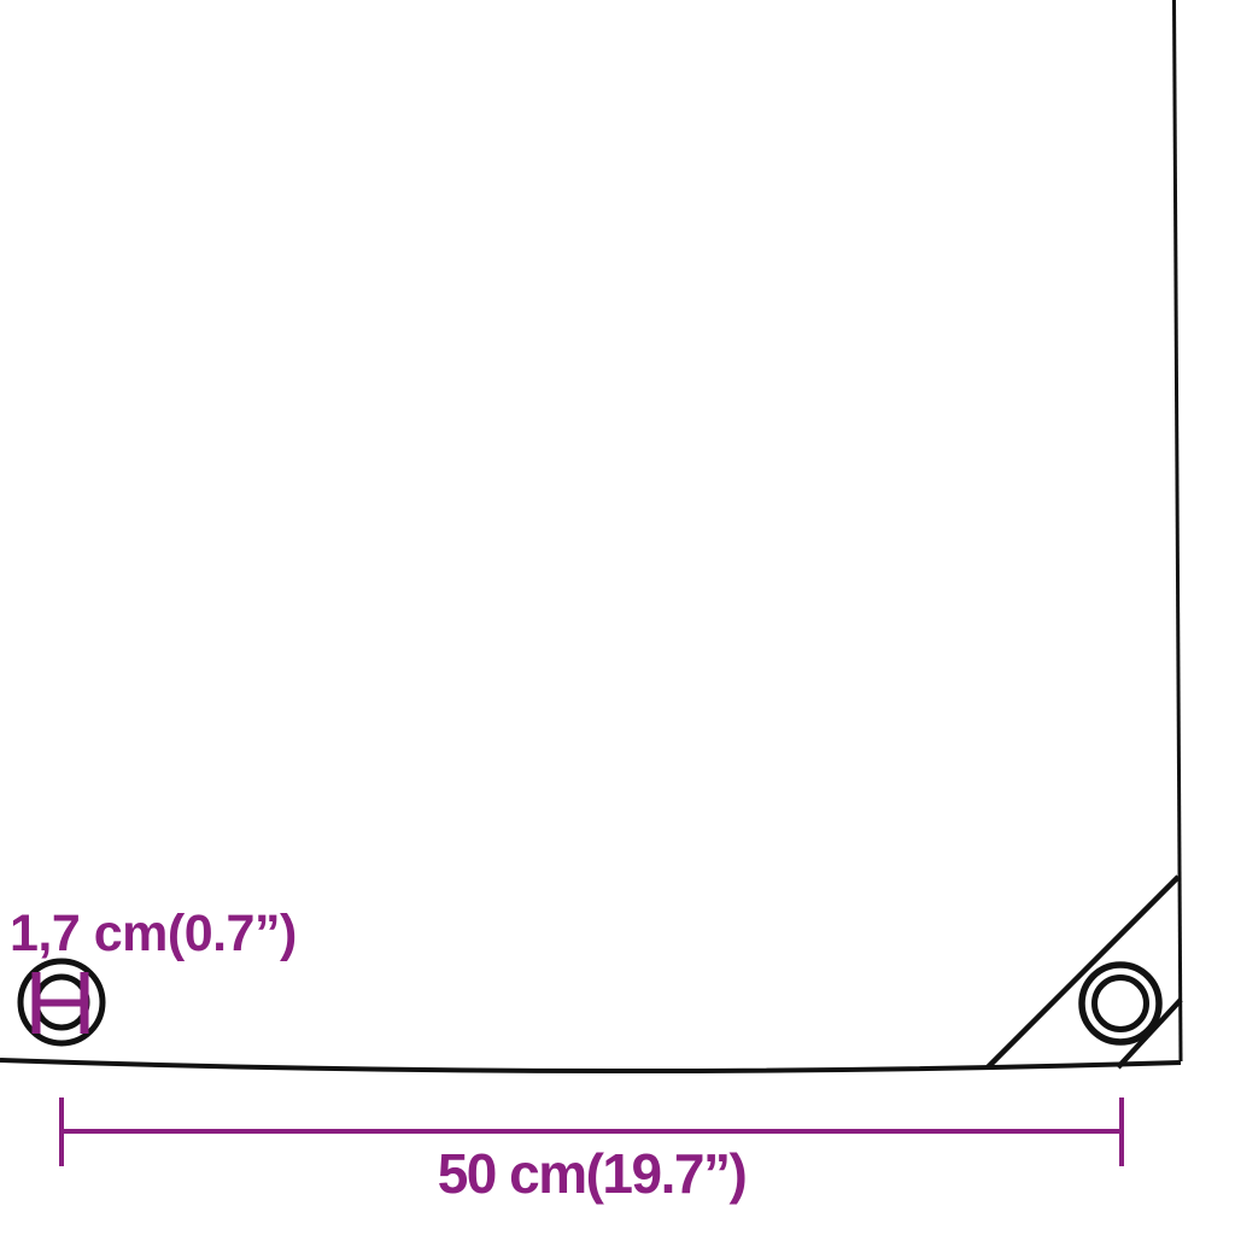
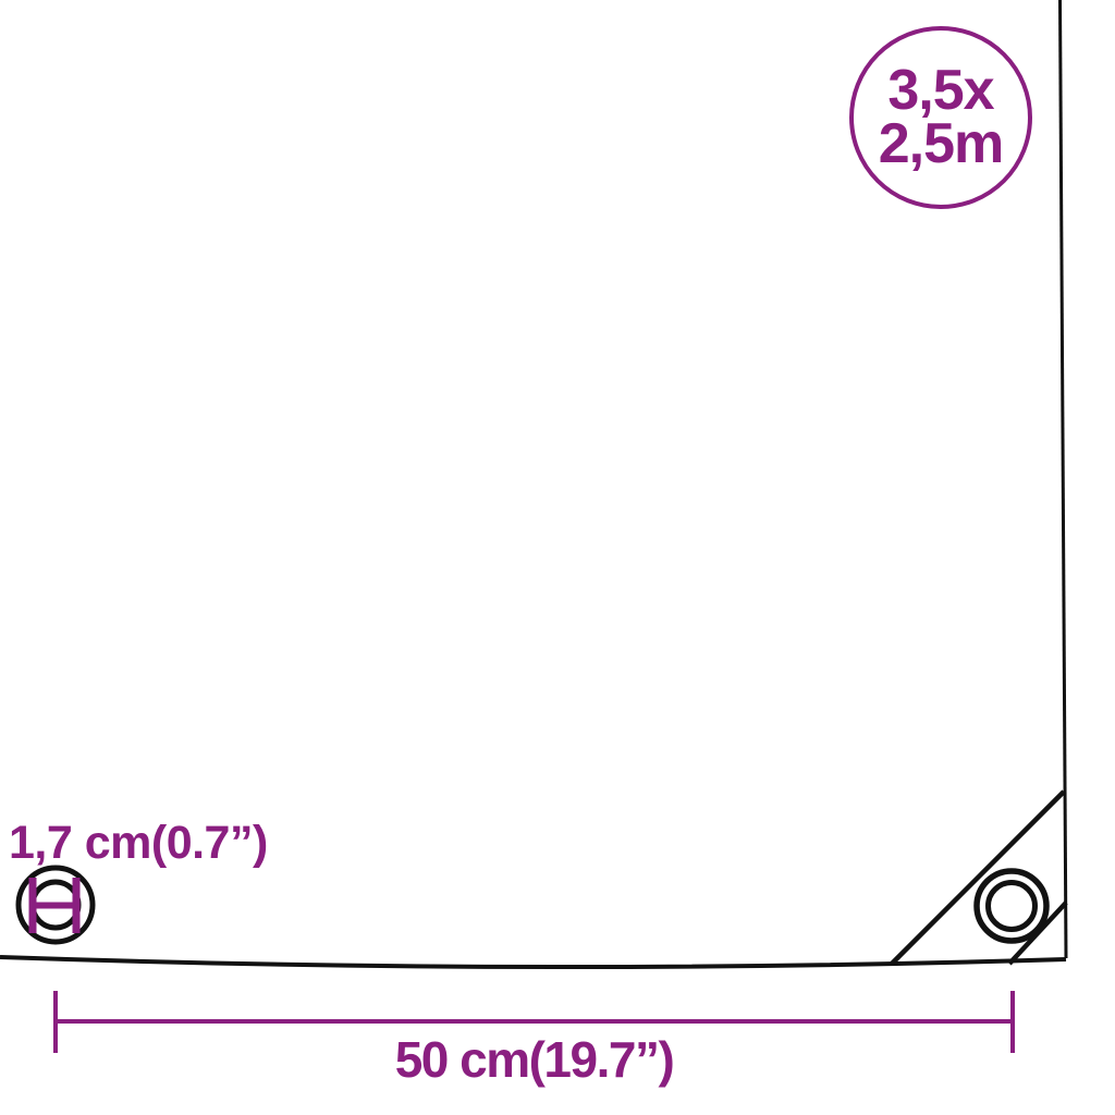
+ 3,5x
+ 2,5m
  1,7 cm(0.7”)
  50 cm(19.7”)
